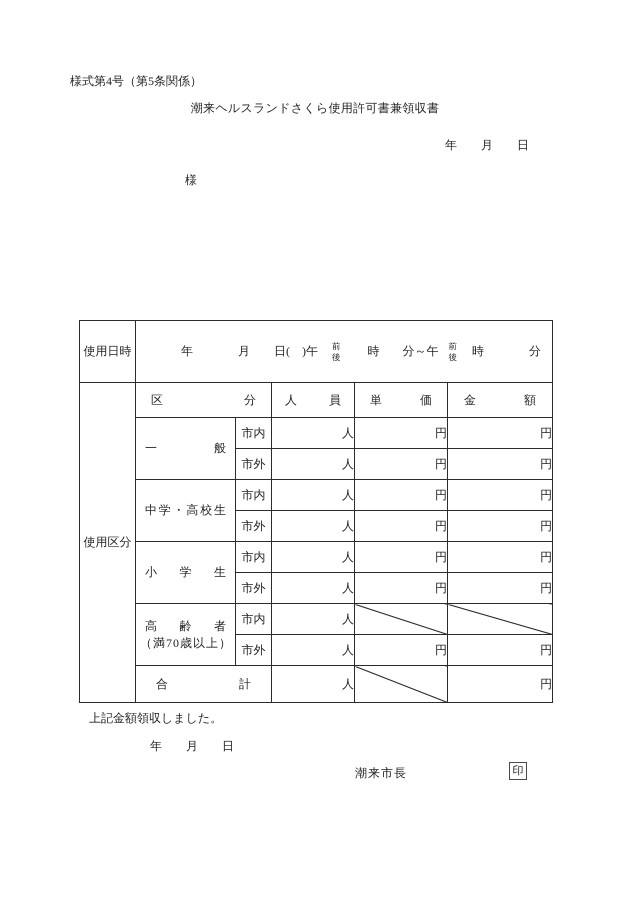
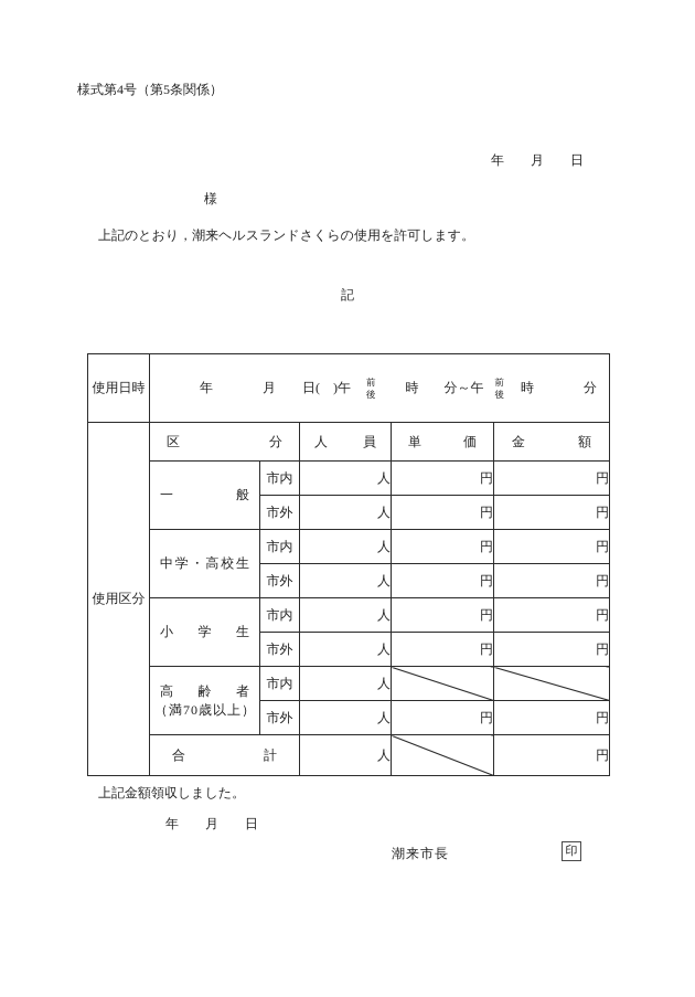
  様式第4号（第5条関係）
- 潮来ヘルスランドさくら使用許可書兼領収書
  年 月 日
  様
+ 上記のとおり，潮来ヘルスランドさくらの使用を許可します。
+ 記
  使用日時	年 月 日( )午 前 後 時 分～午 前 後 時 分
  使用区分	区 分	人 員	単 価	金 額
  一 般	市内	人	円	円
  市外	人	円	円
  中 学 ・ 高 校 生	市内	人	円	円
  市外	人	円	円
  小 学 生	市内	人	円	円
  市外	人	円	円
  高 齢 者 （満70歳以上）	市内	人
  市外	人	円	円
  合 計	人		円
  上記金額領収しました。
  年 月 日
  潮来市長
  印
